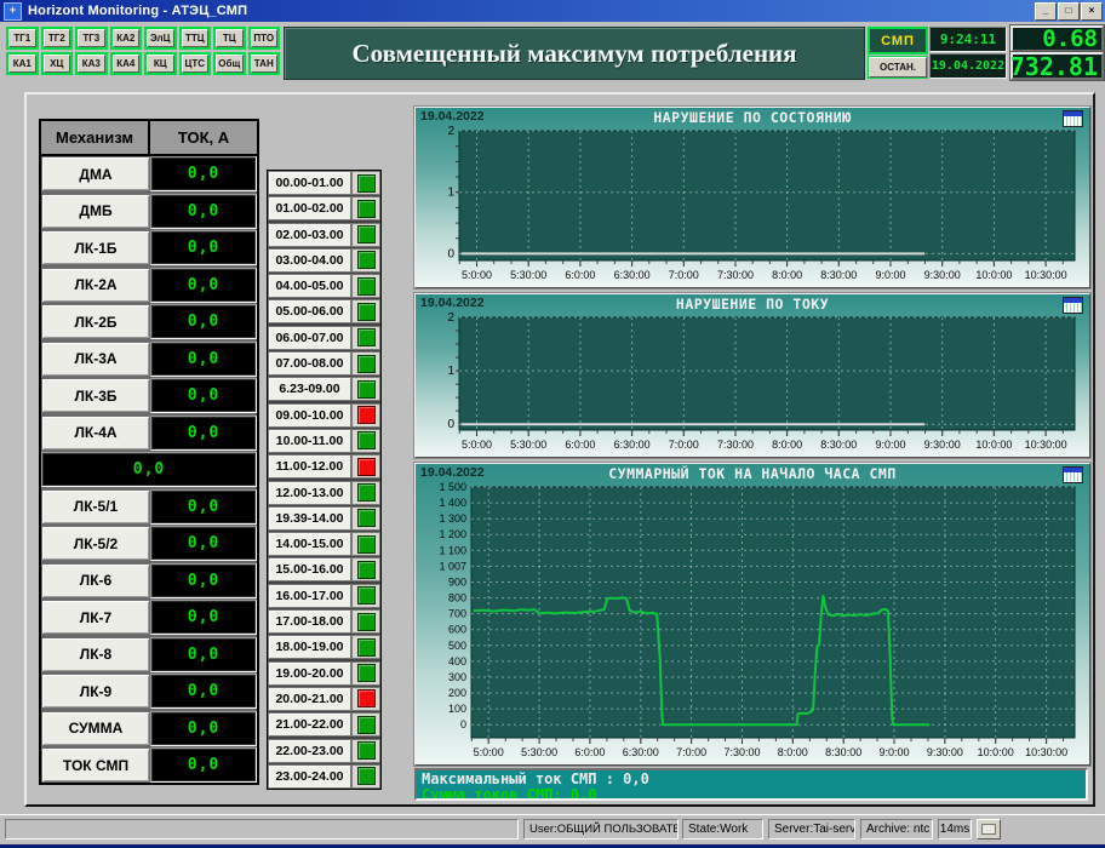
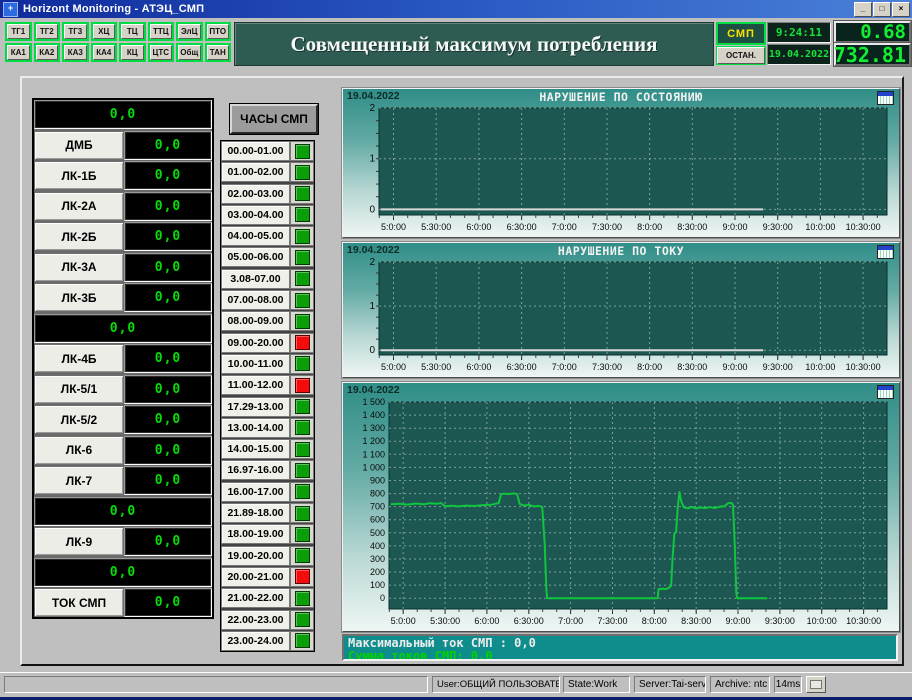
  +
  Horizont Monitoring - АТЭЦ_СМП
  _
  □
  ×
  ТГ1
  ТГ2
  ТГ3
- КА2
+ ХЦ
- ЭлЦ
+ ТЦ
  ТТЦ
- ТЦ
+ ЭлЦ
  ПТО
  КА1
- ХЦ
+ КА2
  КА3
  КА4
  КЦ
  ЦТС
  Общ
  ТАН
  Совмещенный максимум потребления
  СМП
  ОСТАН.
  9:24:11
  19.04.2022
  0.68
  732.81
- Механизм
- ТОК, А
- ДМА
  0,0
  ДМБ
  0,0
  ЛК-1Б
  0,0
  ЛК-2А
  0,0
  ЛК-2Б
  0,0
  ЛК-3А
  0,0
  ЛК-3Б
  0,0
- ЛК-4А
  0,0
+ ЛК-4Б
  0,0
  ЛК-5/1
  0,0
  ЛК-5/2
  0,0
  ЛК-6
  0,0
  ЛК-7
  0,0
- ЛК-8
  0,0
  ЛК-9
  0,0
- СУММА
  0,0
  ТОК СМП
  0,0
+ ЧАСЫ СМП
  00.00-01.00
  01.00-02.00
  02.00-03.00
  03.00-04.00
  04.00-05.00
  05.00-06.00
- 06.00-07.00
+ 3.08-07.00
  07.00-08.00
- 6.23-09.00
+ 08.00-09.00
- 09.00-10.00
+ 09.00-20.00
  10.00-11.00
  11.00-12.00
- 12.00-13.00
+ 17.29-13.00
- 19.39-14.00
+ 13.00-14.00
  14.00-15.00
- 15.00-16.00
+ 16.97-16.00
  16.00-17.00
- 17.00-18.00
+ 21.89-18.00
  18.00-19.00
  19.00-20.00
  20.00-21.00
  21.00-22.00
  22.00-23.00
  23.00-24.00
  19.04.2022
  НАРУШЕНИЕ ПО СОСТОЯНИЮ
  0
  1
  2
  5:0:00
  5:30:00
  6:0:00
  6:30:00
  7:0:00
  7:30:00
  8:0:00
  8:30:00
  9:0:00
  9:30:00
  10:0:00
  10:30:00
  19.04.2022
  НАРУШЕНИЕ ПО ТОКУ
  0
  1
  2
  5:0:00
  5:30:00
  6:0:00
  6:30:00
  7:0:00
  7:30:00
  8:0:00
  8:30:00
  9:0:00
  9:30:00
  10:0:00
  10:30:00
  19.04.2022
- СУММАРНЫЙ ТОК НА НАЧАЛО ЧАСА СМП
  0
  100
  200
  300
  400
  500
  600
  700
  800
  900
- 1 007
+ 1 000
  1 100
  1 200
  1 300
  1 400
  1 500
  5:0:00
  5:30:00
  6:0:00
  6:30:00
  7:0:00
  7:30:00
  8:0:00
  8:30:00
  9:0:00
  9:30:00
  10:0:00
  10:30:00
  Максимальный ток СМП : 0,0
  Сумма токов СМП: 0,0
  User:ОБЩИЙ ПОЛЬЗОВАТЕ
  State:Work
  Server:Tai-serv
  Archive: ntc
  14ms
